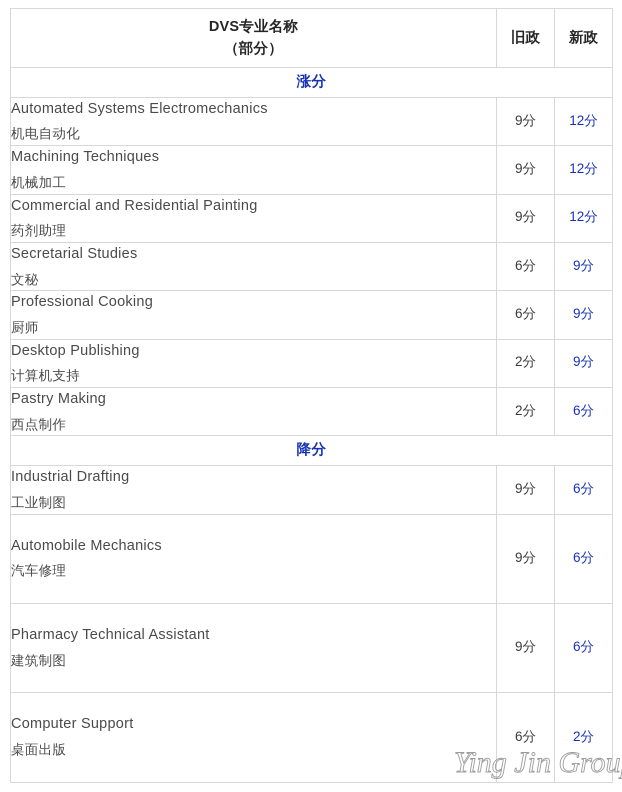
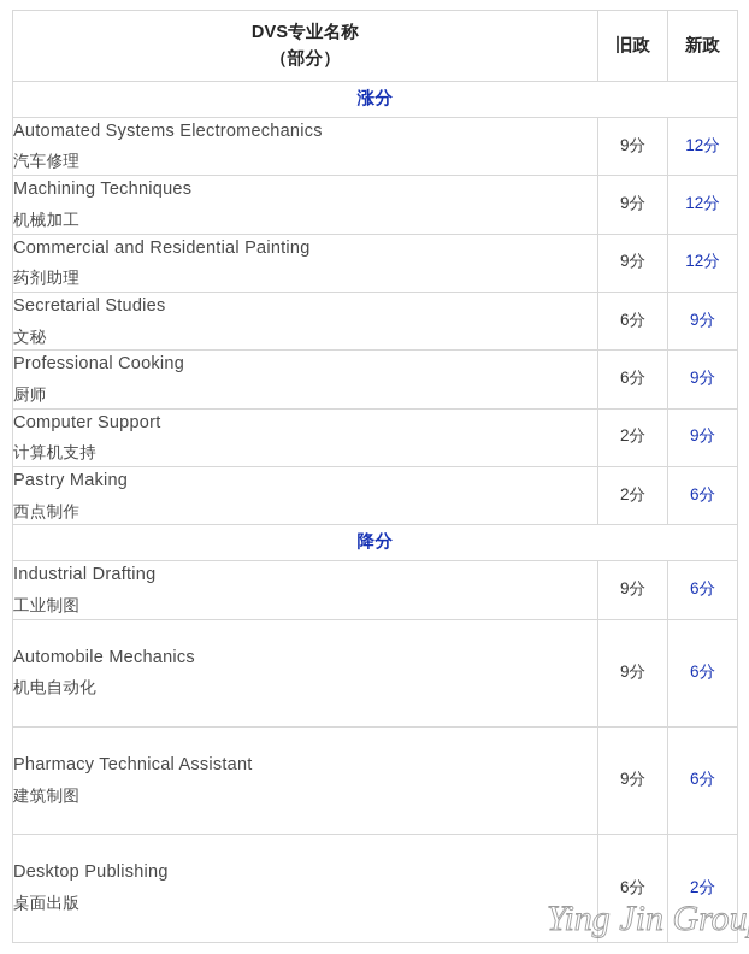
  DVS专业名称 （部分）	旧政	新政
  涨分
- Automated Systems Electromechanics 机电自动化	9分	12分
+ Automated Systems Electromechanics 汽车修理	9分	12分
  Machining Techniques 机械加工	9分	12分
  Commercial and Residential Painting 药剂助理	9分	12分
  Secretarial Studies 文秘	6分	9分
  Professional Cooking 厨师	6分	9分
- Desktop Publishing 计算机支持	2分	9分
+ Computer Support 计算机支持	2分	9分
  Pastry Making 西点制作	2分	6分
  降分
  Industrial Drafting 工业制图	9分	6分
- Automobile Mechanics 汽车修理	9分	6分
+ Automobile Mechanics 机电自动化	9分	6分
  Pharmacy Technical Assistant 建筑制图	9分	6分
- Computer Support 桌面出版	6分	2分
+ Desktop Publishing 桌面出版	6分	2分
  Ying Jin Grou
